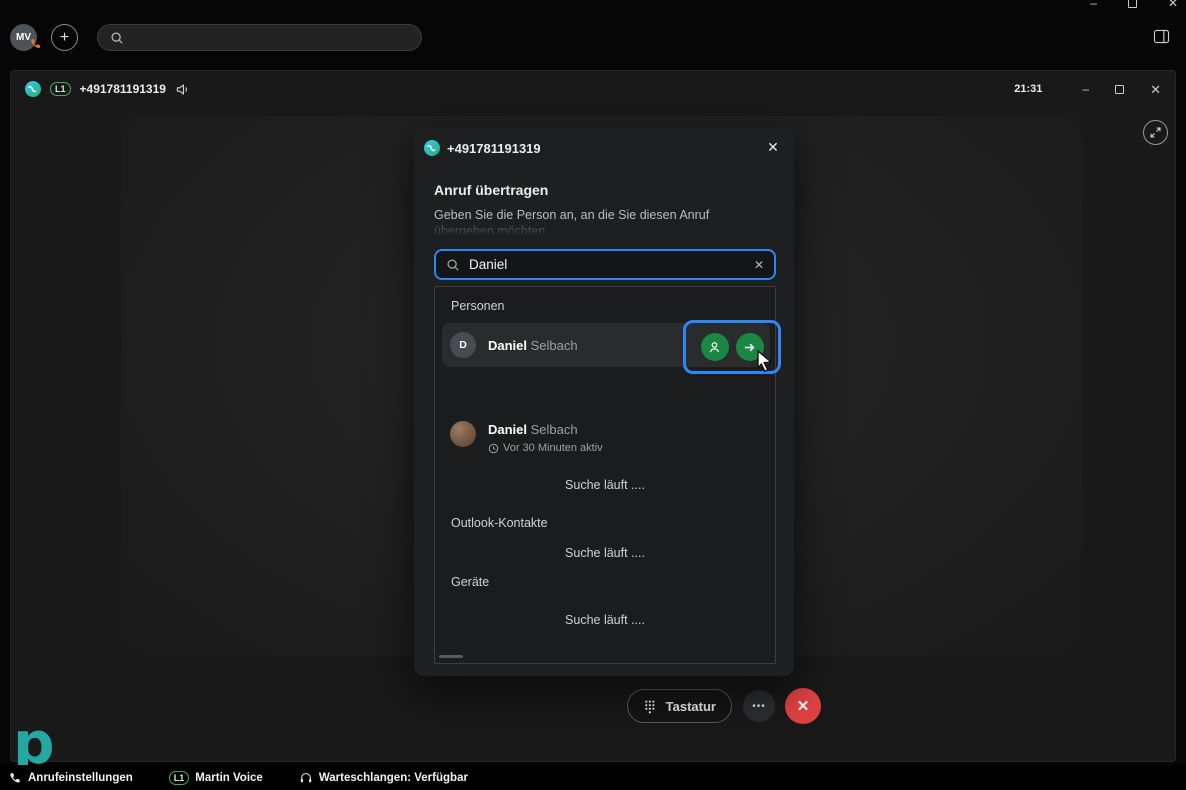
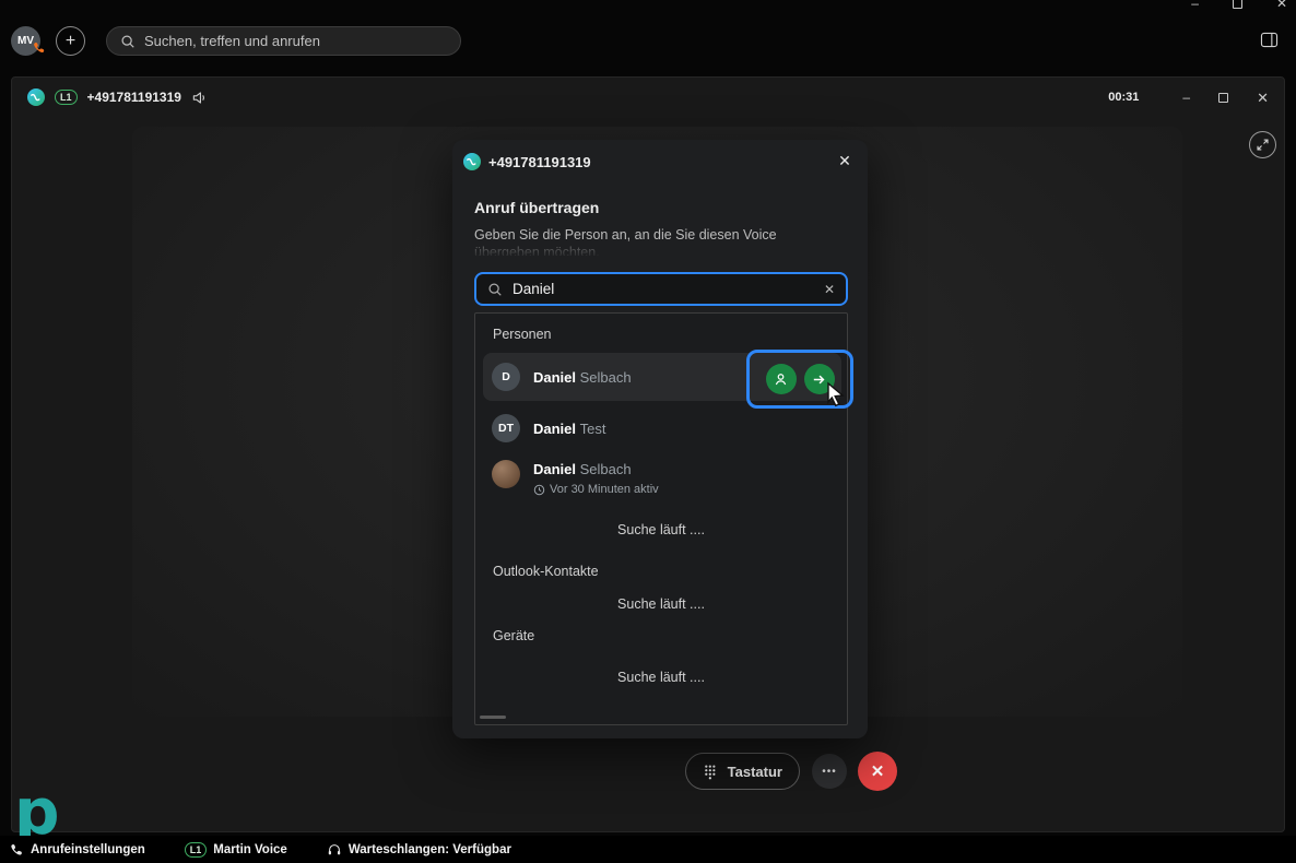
  –
  ✕
  MV
  +
+ Suchen, treffen und anrufen
  L1
  +491781191319
- 21:31
+ 00:31
  –
  ✕
  +491781191319
  ✕
  Anruf übertragen
- Geben Sie die Person an, an die Sie diesen Anruf
+ Geben Sie die Person an, an die Sie diesen Voice
  Daniel
  ✕
  Personen
  D
  Daniel Selbach
+ DT
+ Daniel Test
  Daniel Selbach
  Vor 30 Minuten aktiv
  Suche läuft ....
  Outlook-Kontakte
  Suche läuft ....
  Geräte
  Suche läuft ....
  Tastatur
  •••
  ✕
  p
  Anrufeinstellungen
  L1
  Martin Voice
  Warteschlangen: Verfügbar
